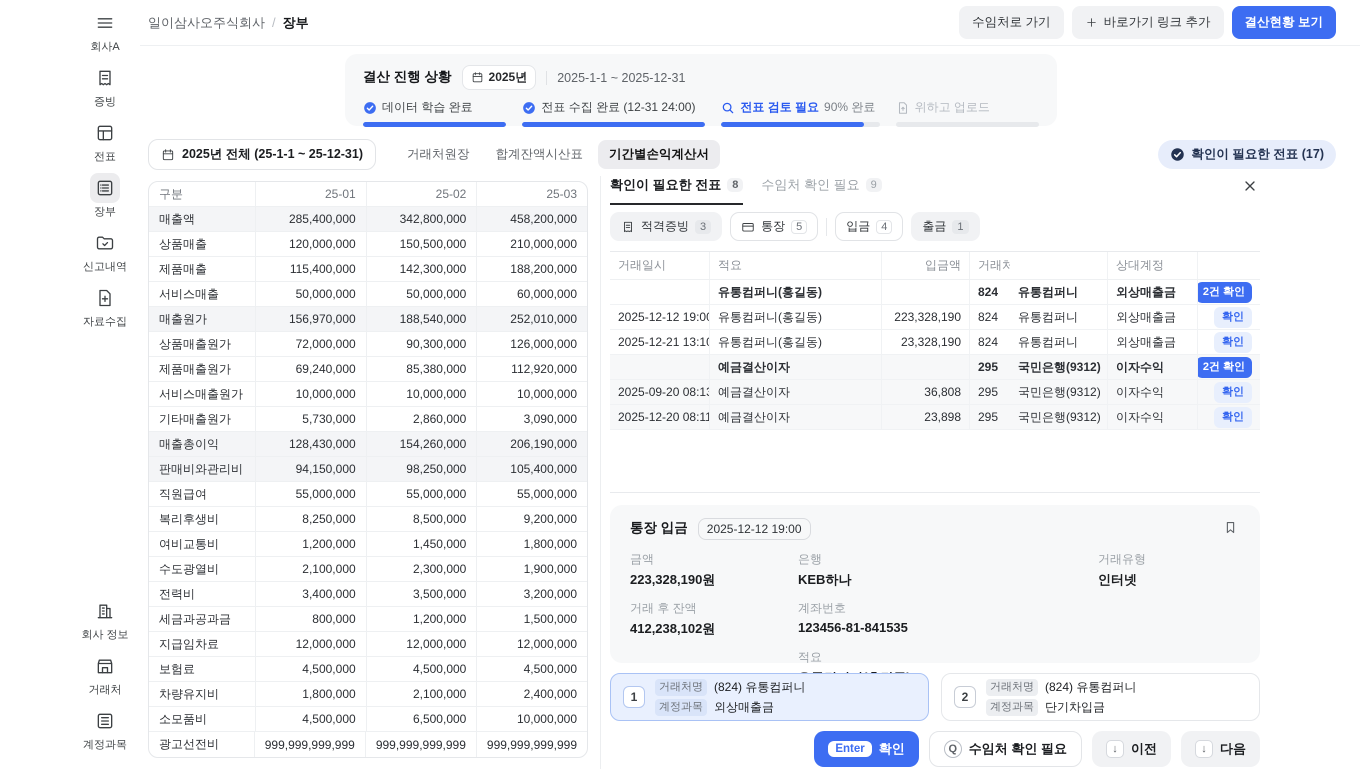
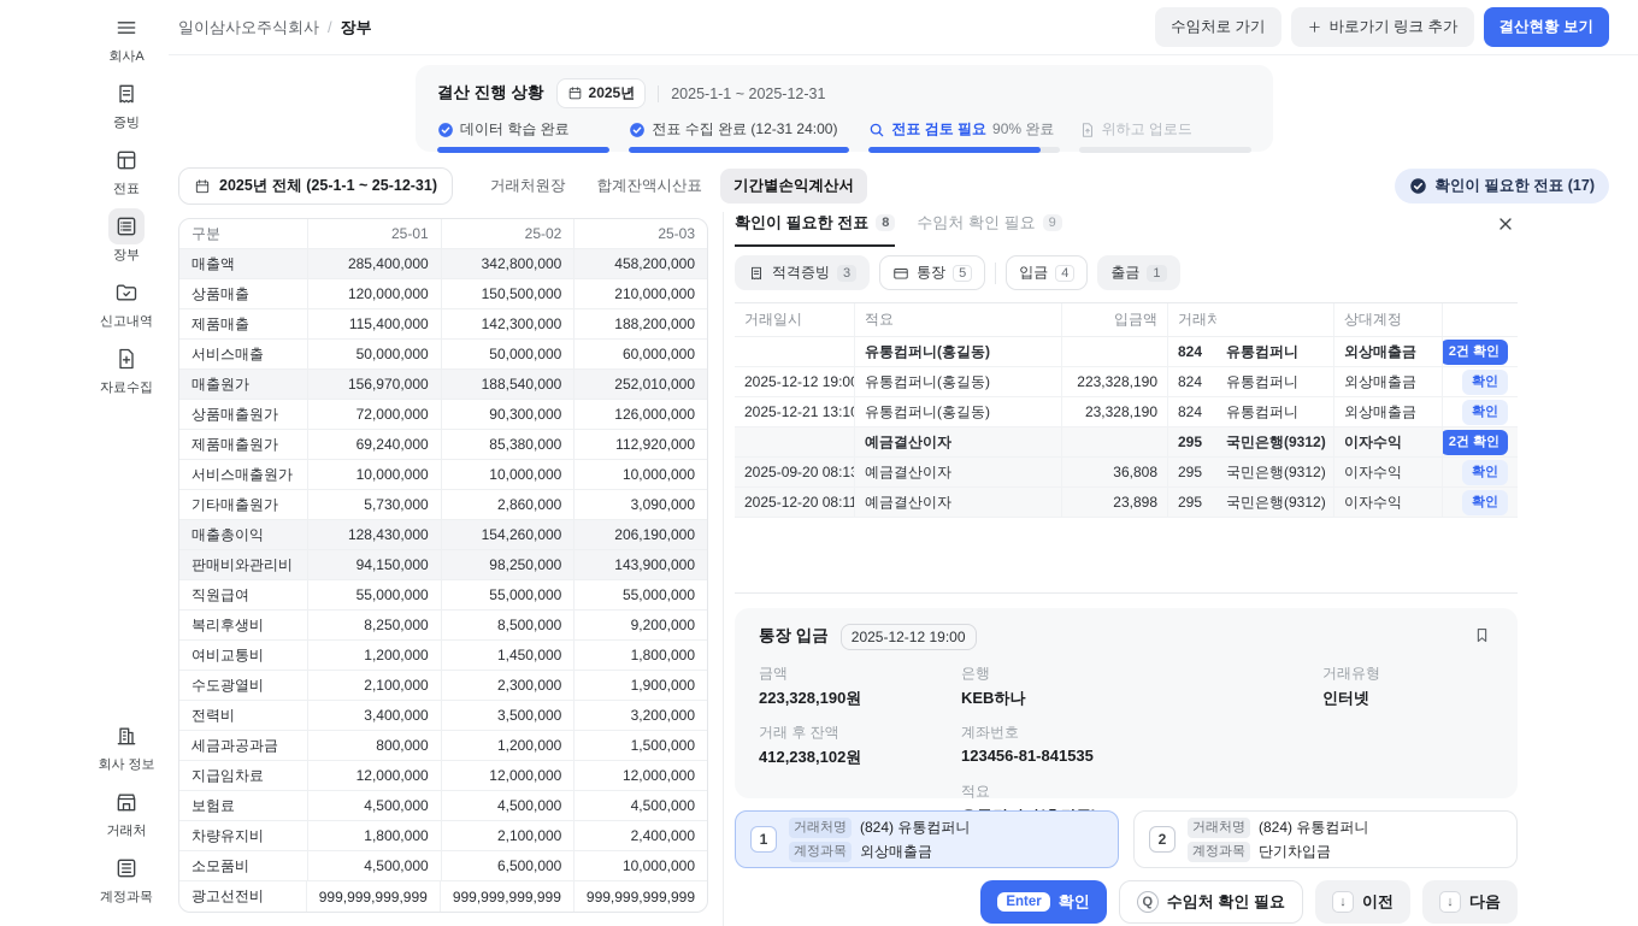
  회사A
  증빙
  전표
  장부
  신고내역
  자료수집
  회사 정보
  거래처
  계정과목
  일이삼사오주식회사
  /
  장부
  수임처로 가기
  바로가기 링크 추가
  결산현황 보기
  결산 진행 상황
  2025년
  2025-1-1 ~ 2025-12-31
  데이터 학습 완료
  전표 수집 완료 (12-31 24:00)
  전표 검토 필요
  90% 완료
  위하고 업로드
  2025년 전체 (25-1-1 ~ 25-12-31)
  거래처원장
  합계잔액시산표
  기간별손익계산서
  확인이 필요한 전표 (17)
  구분
  25-01
  25-02
  25-03
  매출액
  285,400,000
  342,800,000
  458,200,000
  상품매출
  120,000,000
  150,500,000
  210,000,000
  제품매출
  115,400,000
  142,300,000
  188,200,000
  서비스매출
  50,000,000
  50,000,000
  60,000,000
  매출원가
  156,970,000
  188,540,000
  252,010,000
  상품매출원가
  72,000,000
  90,300,000
  126,000,000
  제품매출원가
  69,240,000
  85,380,000
  112,920,000
  서비스매출원가
  10,000,000
  10,000,000
  10,000,000
  기타매출원가
  5,730,000
  2,860,000
  3,090,000
  매출총이익
  128,430,000
  154,260,000
  206,190,000
  판매비와관리비
  94,150,000
  98,250,000
- 105,400,000
+ 143,900,000
  직원급여
  55,000,000
  55,000,000
  55,000,000
  복리후생비
  8,250,000
  8,500,000
  9,200,000
  여비교통비
  1,200,000
  1,450,000
  1,800,000
  수도광열비
  2,100,000
  2,300,000
  1,900,000
  전력비
  3,400,000
  3,500,000
  3,200,000
  세금과공과금
  800,000
  1,200,000
  1,500,000
  지급임차료
  12,000,000
  12,000,000
  12,000,000
  보험료
  4,500,000
  4,500,000
  4,500,000
  차량유지비
  1,800,000
  2,100,000
  2,400,000
  소모품비
  4,500,000
  6,500,000
  10,000,000
  광고선전비
  999,999,999,999
  999,999,999,999
  999,999,999,999
  확인이 필요한 전표
  8
  수임처 확인 필요
  9
  적격증빙
  3
  통장
  5
  입금
  4
  출금
  1
  거래일시
  적요
  입금액
  거래처
  상대계정
  유통컴퍼니(홍길동)
  824
  유통컴퍼니
  외상매출금
  2건 확인
  2025-12-12 19:00
  유통컴퍼니(홍길동)
  223,328,190
  824
  유통컴퍼니
  외상매출금
  확인
  2025-12-21 13:10
  유통컴퍼니(홍길동)
  23,328,190
  824
  유통컴퍼니
  외상매출금
  확인
  예금결산이자
  295
  국민은행(9312)
  이자수익
  2건 확인
  2025-09-20 08:13
  예금결산이자
  36,808
  295
  국민은행(9312)
  이자수익
  확인
  2025-12-20 08:11
  예금결산이자
  23,898
  295
  국민은행(9312)
  이자수익
  확인
  통장 입금
  2025-12-12 19:00
  금액
  223,328,190원
  은행
  KEB하나
  거래유형
  인터넷
  거래 후 잔액
  412,238,102원
  계좌번호
  123456-81-841535
  적요
  1
  거래처명
  (824) 유통컴퍼니
  계정과목
  외상매출금
  2
  거래처명
  (824) 유통컴퍼니
  계정과목
  단기차입금
  Enter
  확인
  Q
  수임처 확인 필요
  ↓
  이전
  ↓
  다음
